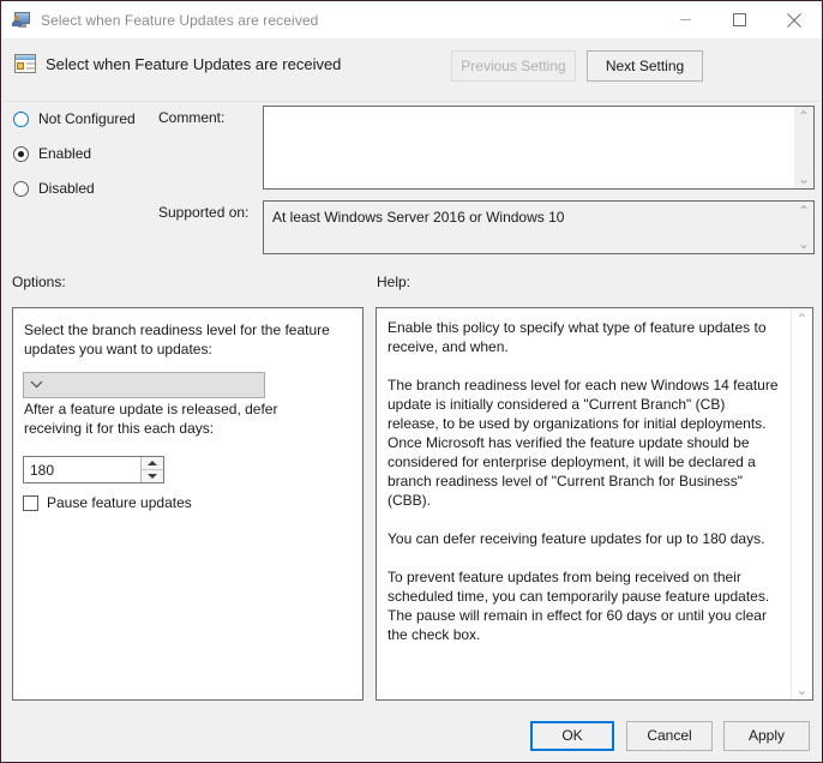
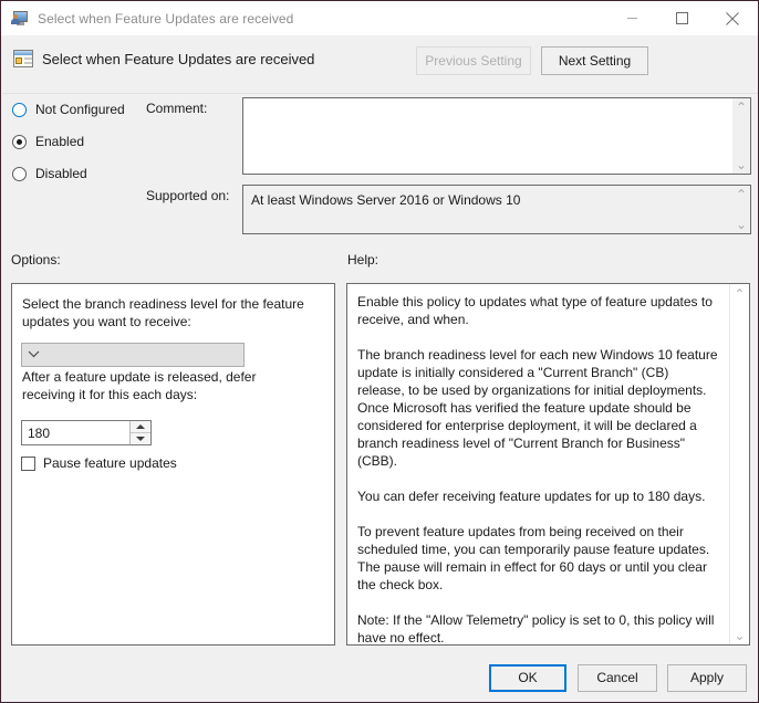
  Select when Feature Updates are received
  Select when Feature Updates are received
  Previous Setting
  Next Setting
  Not Configured
  Enabled
  Disabled
  Comment:
  ⌃
  ⌄
  Supported on:
  At least Windows Server 2016 or Windows 10
  ⌃
  ⌄
  Options:
  Help:
- Select the branch readiness level for the feature updates you want to updates:
+ Select the branch readiness level for the feature updates you want to receive:
  After a feature update is released, defer receiving it for this each days:
  180
  Pause feature updates
- Enable this policy to specify what type of feature updates to receive, and when.
+ Enable this policy to updates what type of feature updates to receive, and when.
- The branch readiness level for each new Windows 14 feature update is initially considered a "Current Branch" (CB) release, to be used by organizations for initial deployments. Once Microsoft has verified the feature update should be considered for enterprise deployment, it will be declared a branch readiness level of "Current Branch for Business" (CBB).
+ The branch readiness level for each new Windows 10 feature update is initially considered a "Current Branch" (CB) release, to be used by organizations for initial deployments. Once Microsoft has verified the feature update should be considered for enterprise deployment, it will be declared a branch readiness level of "Current Branch for Business" (CBB).
  You can defer receiving feature updates for up to 180 days.
  To prevent feature updates from being received on their scheduled time, you can temporarily pause feature updates. The pause will remain in effect for 60 days or until you clear the check box.
+ Note: If the "Allow Telemetry" policy is set to 0, this policy will have no effect.
  ⌃
  ⌄
  OK
  Cancel
  Apply
